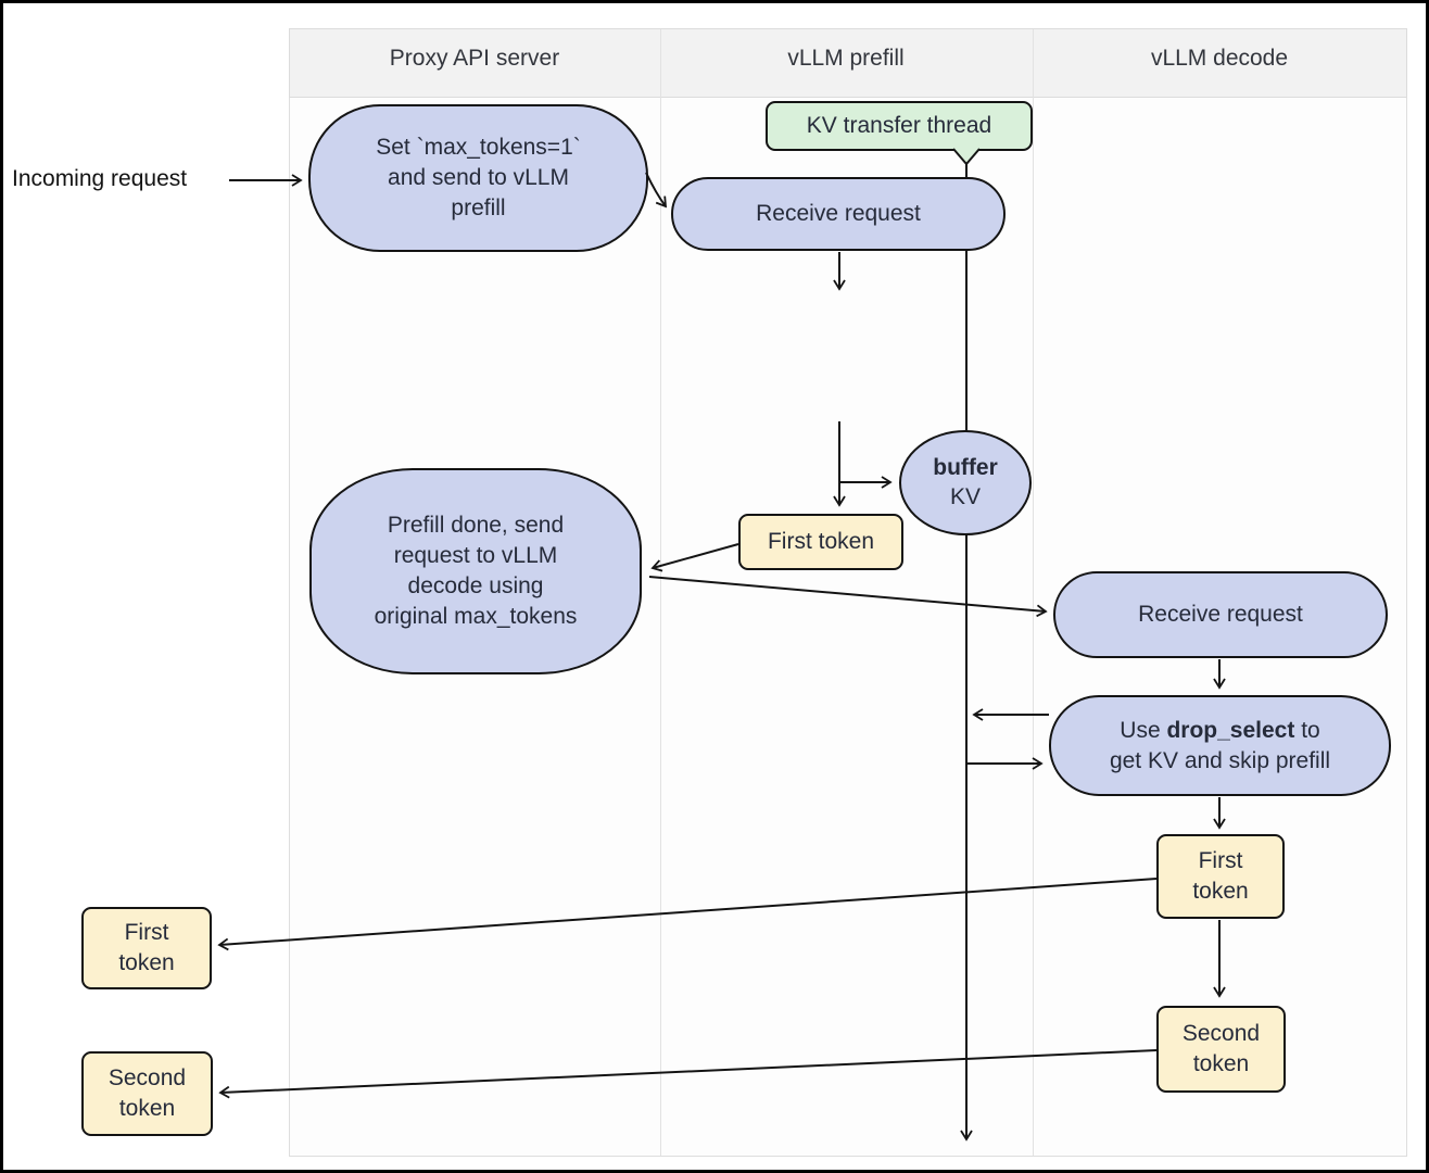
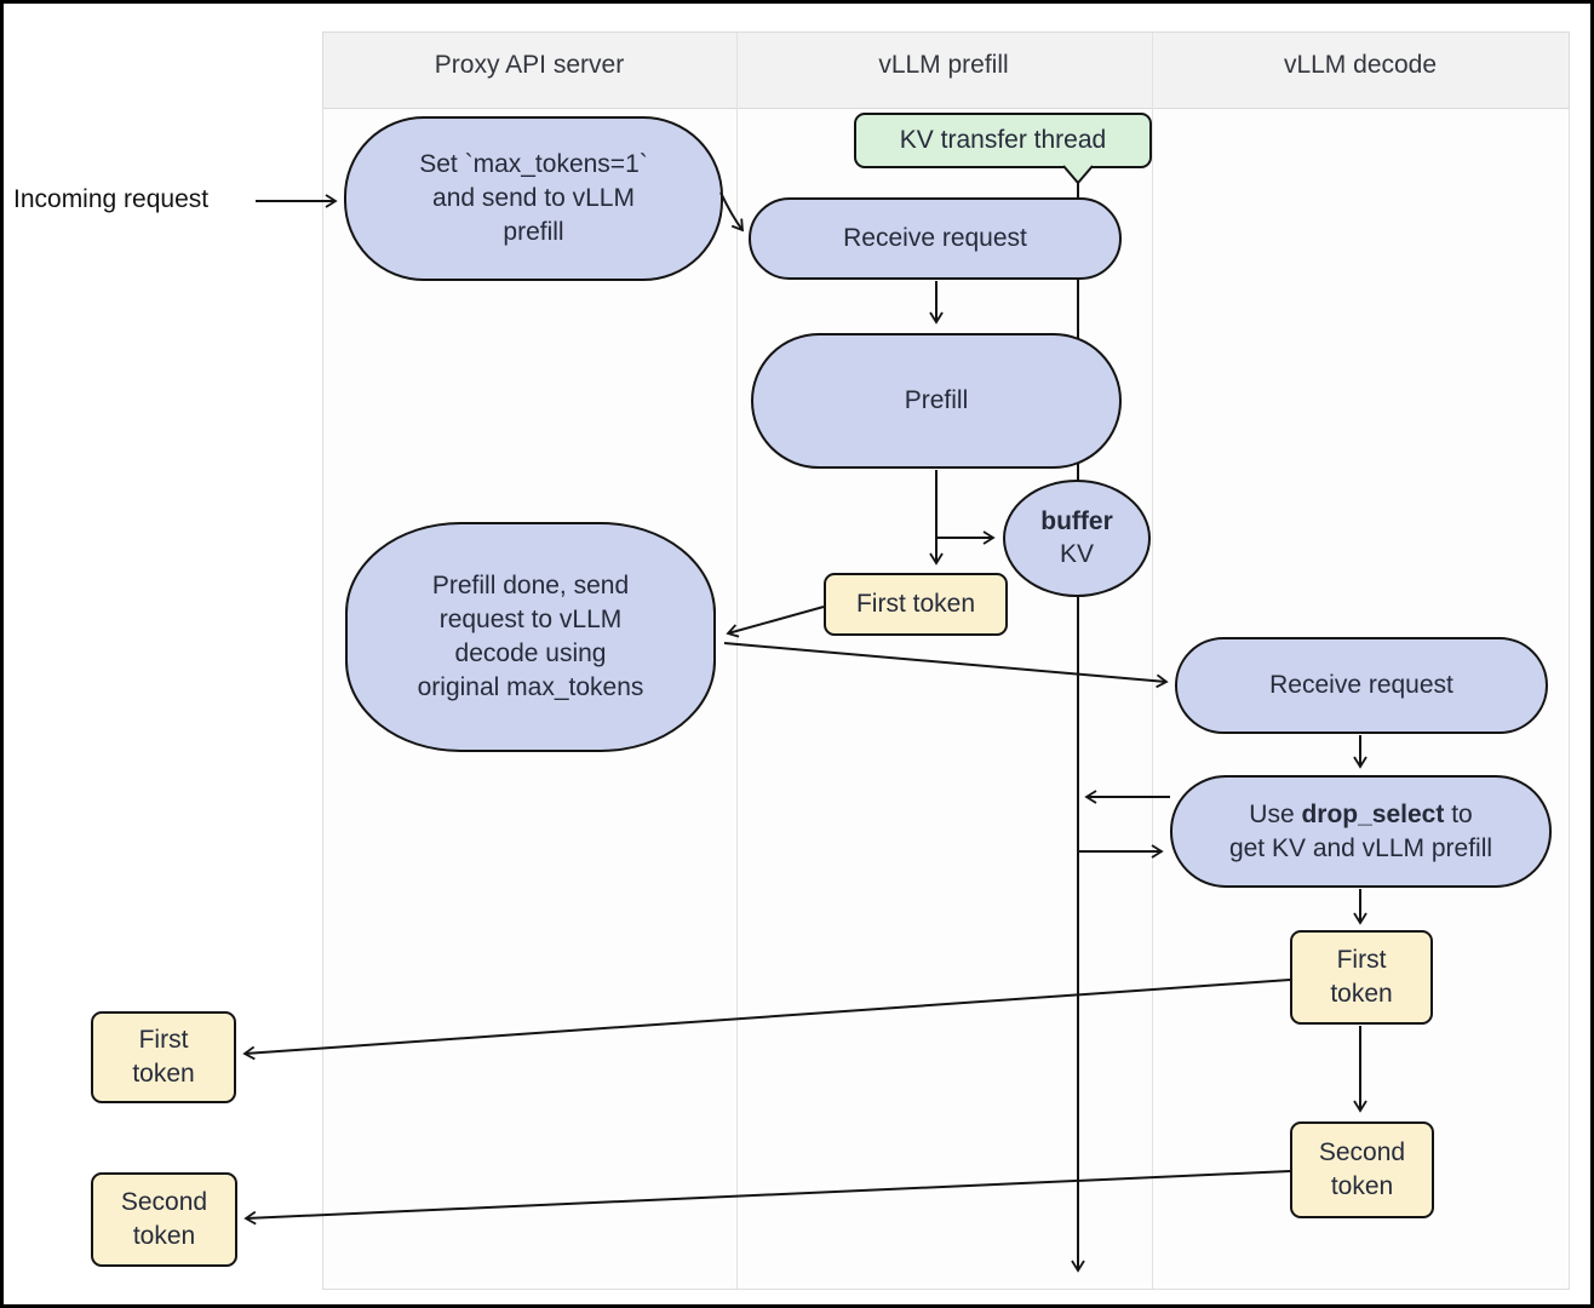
  Proxy API server
  vLLM prefill
  vLLM decode
  Set `max_tokens=1`
  and send to vLLM
  prefill
  KV transfer thread
  Receive request
+ Prefill
  buffer
  KV
  First token
  Prefill done, send
  request to vLLM
  decode using
  original max_tokens
  Receive request
  Use drop_select to
- get KV and skip prefill
+ get KV and vLLM prefill
  First
  token
  Second
  token
  First
  token
  Second
  token
  Incoming request
